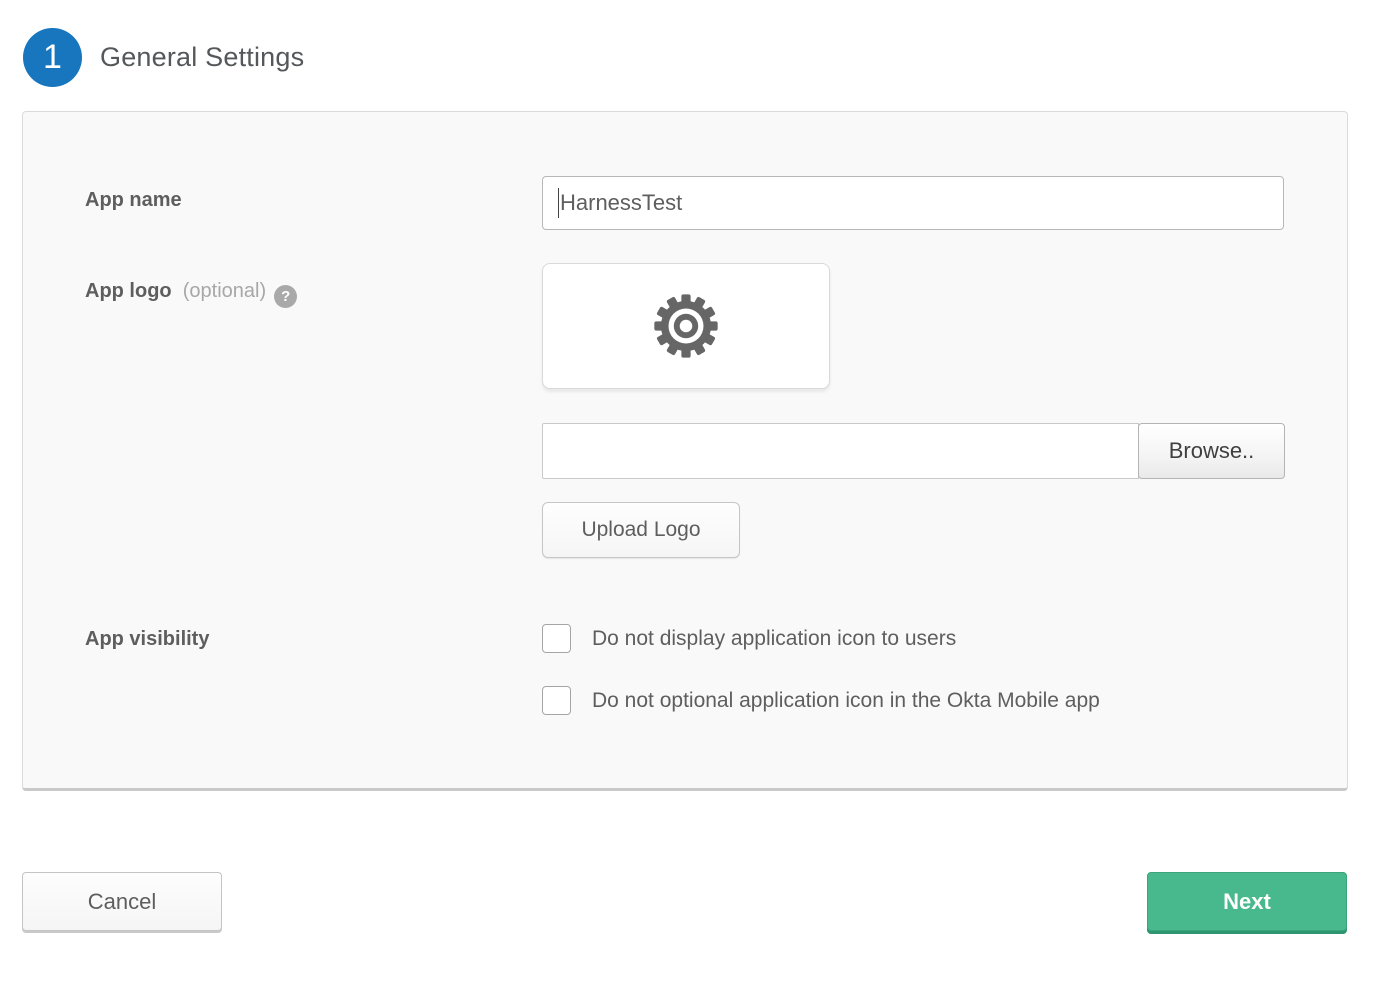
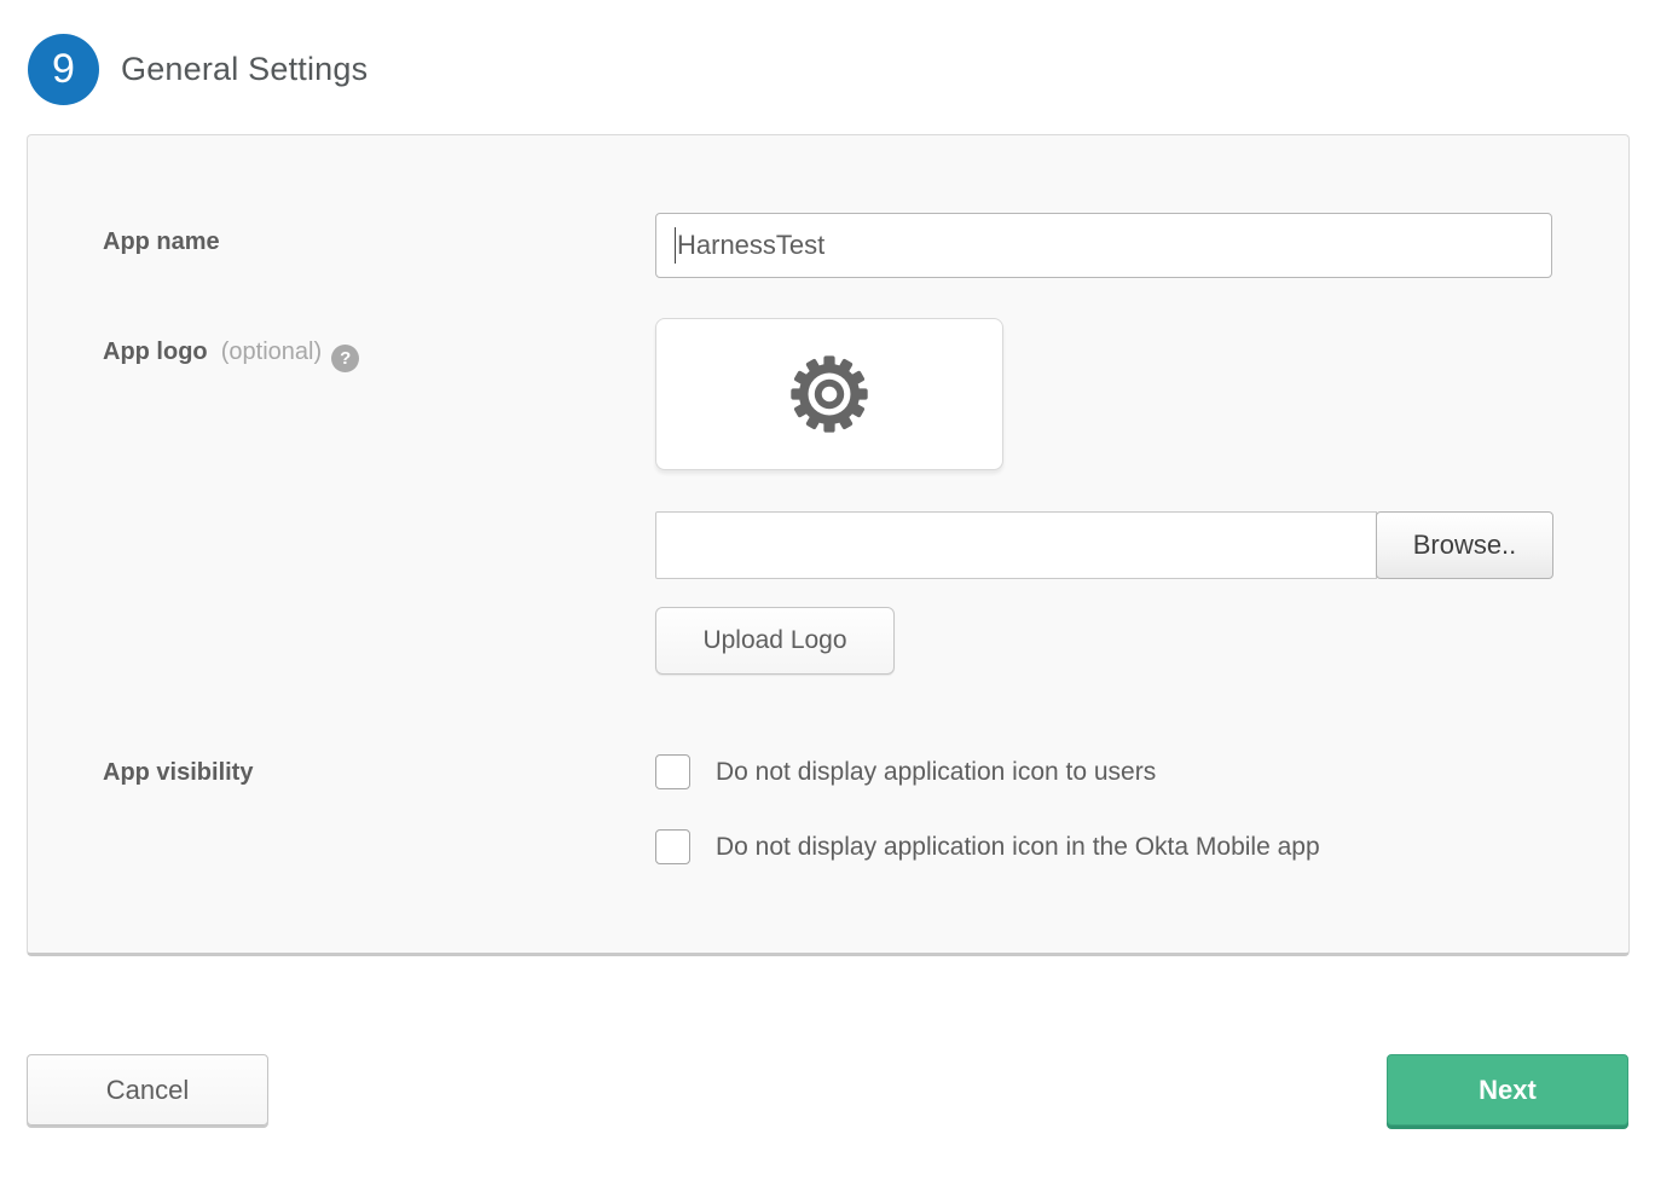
- 1
+ 9
  General Settings
  App name
  HarnessTest
  App logo (optional) ?
  Browse..
  Upload Logo
  App visibility
  Do not display application icon to users
- Do not optional application icon in the Okta Mobile app
+ Do not display application icon in the Okta Mobile app
  Cancel
  Next
